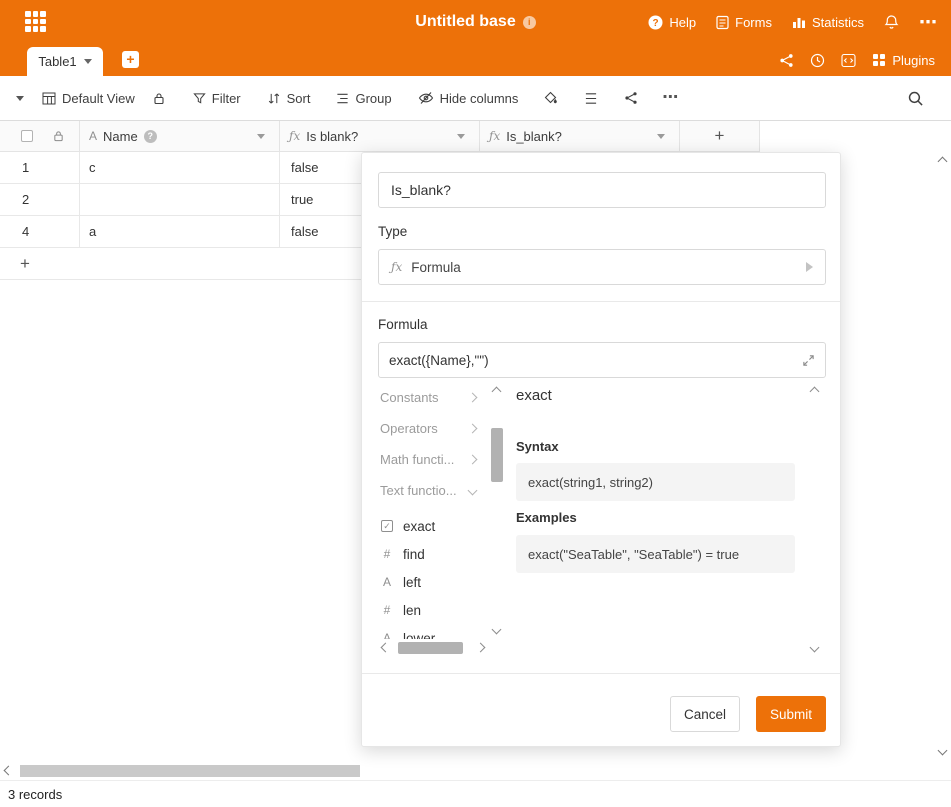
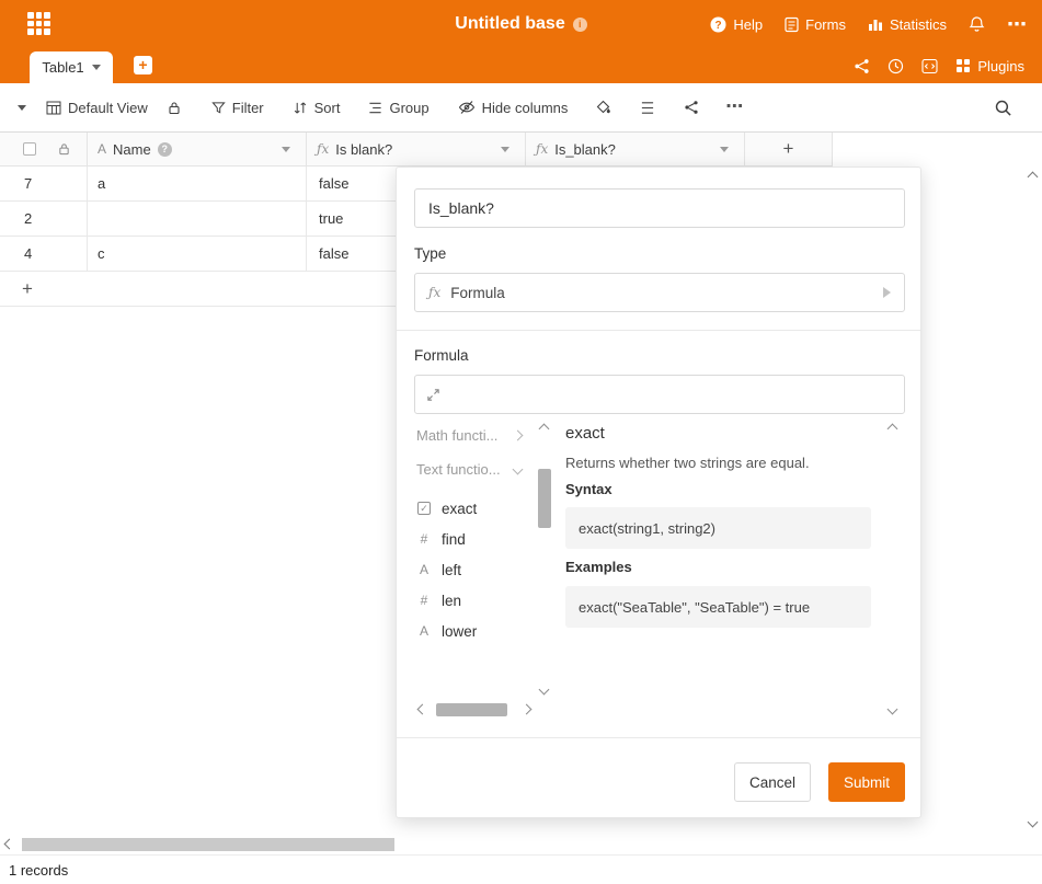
  Untitled base
  i
  ?
  Help
  Forms
  Statistics
  ⋯
  Table1
  +
  Plugins
  Default View
  Filter
  Sort
  Group
  Hide columns
  ⋯
  A
  Name
  ?
  ƒx
  Is blank?
  ƒx
  Is_blank?
  +
- 1
+ 7
- c
+ a
  false
  2
  true
  4
- a
+ c
  false
  +
  Is_blank?
  Type
  ƒx
  Formula
  Formula
- exact({Name},"")
- Constants
- Operators
  Math functi...
  Text functio...
  ✓
  exact
  #
  find
  A
  left
  #
  len
  A
  lower
  exact
+ Returns whether two strings are equal.
  Syntax
  exact(string1, string2)
  Examples
  exact("SeaTable", "SeaTable") = true
  Cancel
  Submit
- 3 records
+ 1 records
